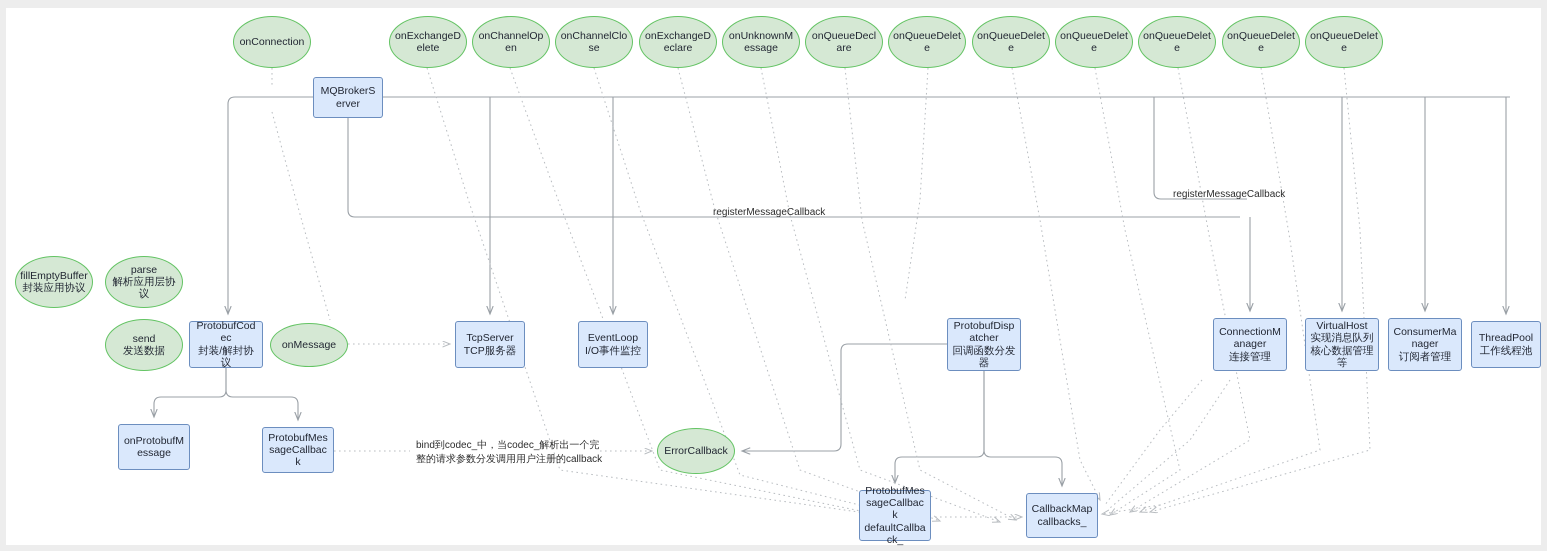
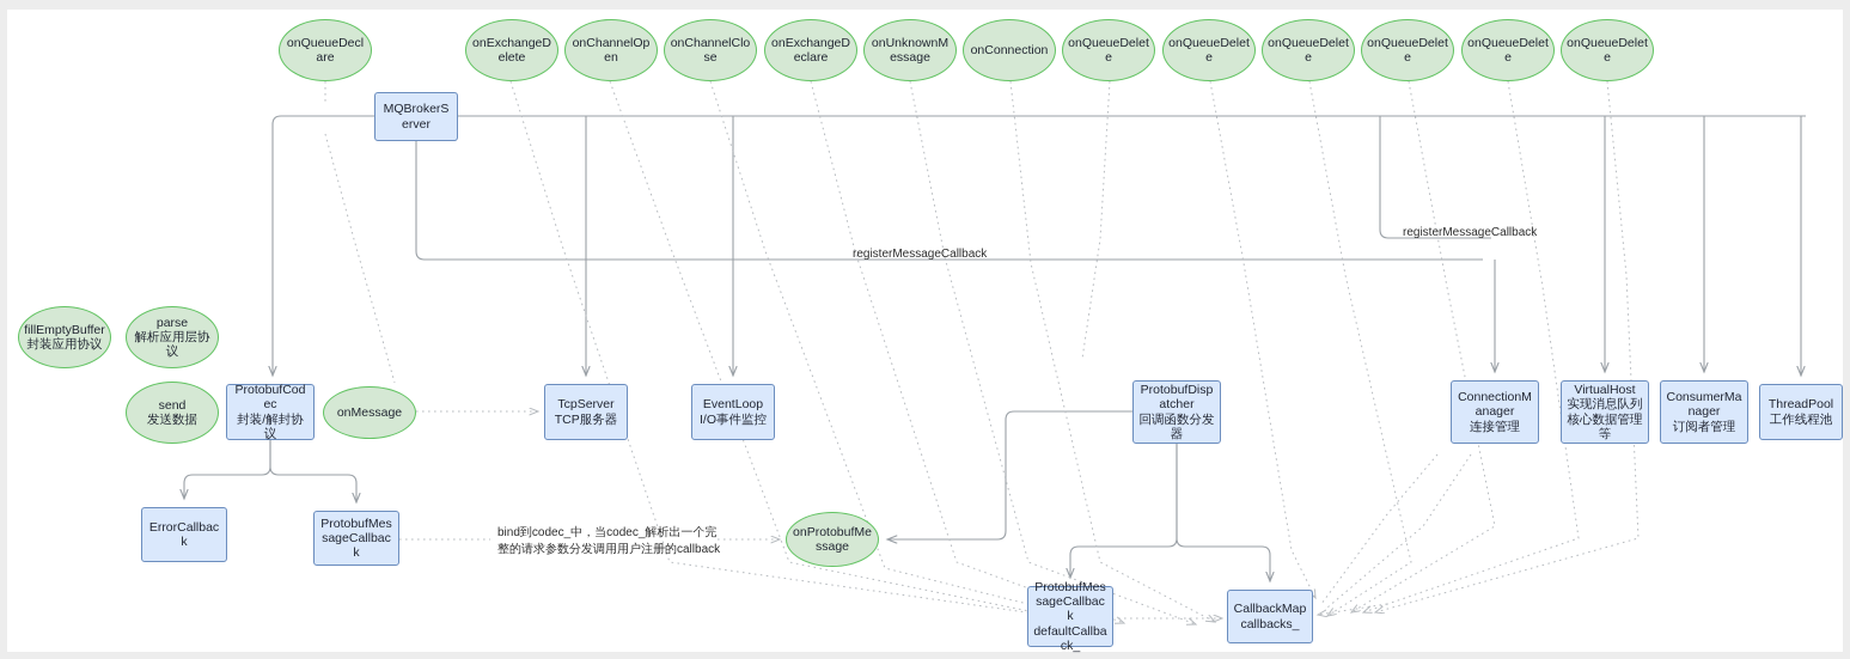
- onConnection
+ onQueueDeclare
  onExchangeDelete
  onChannelOpen
  onChannelClose
  onExchangeDeclare
  onUnknownMessage
- onQueueDeclare
+ onConnection
  onQueueDelete
  onQueueDelete
  onQueueDelete
  onQueueDelete
  onQueueDelete
  onQueueDelete
  fillEmptyBuffer
  封装应用协议
  parse
  解析应用层协议
  send
  发送数据
  onMessage
  MQBrokerServer
  ProtobufCodec
  封装/解封协议
  TcpServer
  TCP服务器
  EventLoop
  I/O事件监控
  ProtobufDispatcher
  回调函数分发器
  ConnectionManager
  连接管理
  VirtualHost
  实现消息队列核心数据管理等
  ConsumerManager
  订阅者管理
  ThreadPool
  工作线程池
- onProtobufMessage
+ ErrorCallback
  ProtobufMessageCallback
- ErrorCallback
+ onProtobufMessage
  ProtobufMessageCallback defaultCallback_
  CallbackMap
  callbacks_
  registerMessageCallback
  registerMessageCallback
  bind到codec_中，当codec_解析出一个完
  整的请求参数分发调用用户注册的callback
